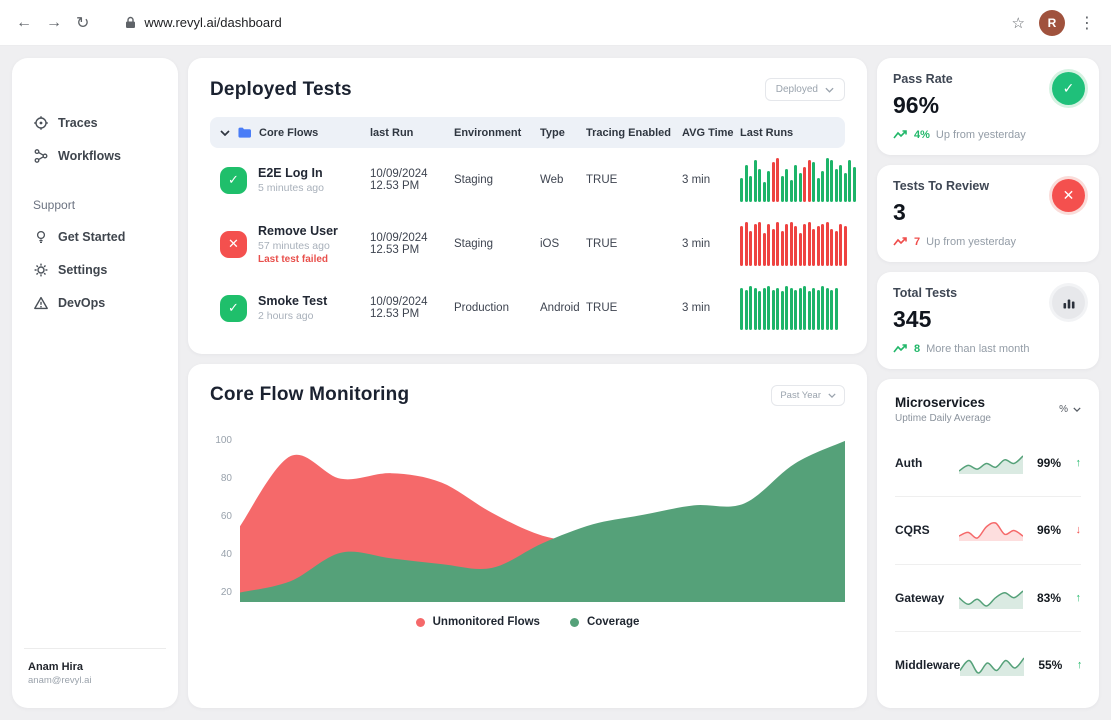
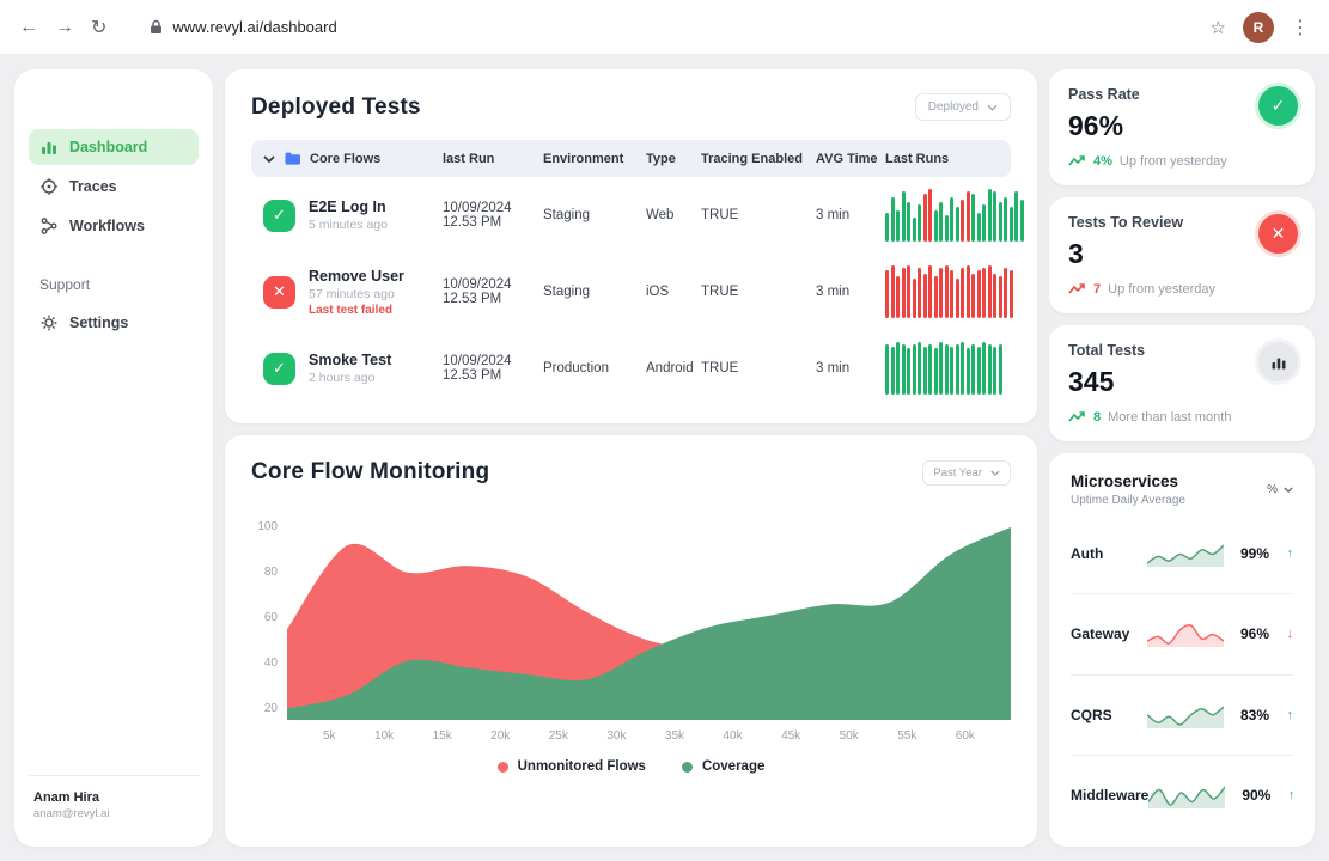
  ←
  →
  ↻
  www.revyl.ai/dashboard
  ☆
  R
  ⋮
+ Dashboard
  Traces
  Workflows
  Support
- Get Started
  Settings
- DevOps
  Anam Hira
  anam@revyl.ai
  Deployed Tests
  Deployed
  Core Flows
  last Run
  Environment
  Type
  Tracing Enabled
  AVG Time
  Last Runs
  ✓
  E2E Log In
  5 minutes ago
  10/09/2024 12.53 PM
  Staging
  Web
  TRUE
  3 min
  ✕
  Remove User
  57 minutes ago
  Last test failed
  10/09/2024 12.53 PM
  Staging
  iOS
  TRUE
  3 min
  ✓
  Smoke Test
  2 hours ago
  10/09/2024 12.53 PM
  Production
  Android
  TRUE
  3 min
  Core Flow Monitoring
  Past Year
  100
  80
  60
  40
  20
+ 5k
+ 10k
+ 15k
+ 20k
+ 25k
+ 30k
+ 35k
+ 40k
+ 45k
+ 50k
+ 55k
+ 60k
  Unmonitored Flows
  Coverage
  Pass Rate
  96%
  4%
  Up from yesterday
  ✓
  Tests To Review
  3
  7
  Up from yesterday
  ✕
  Total Tests
  345
  8
  More than last month
  Microservices
  Uptime Daily Average
  %
  Auth
  99%
  ↑
- CQRS
+ Gateway
  96%
  ↓
- Gateway
+ CQRS
  83%
  ↑
  Middleware
- 55%
+ 90%
  ↑
